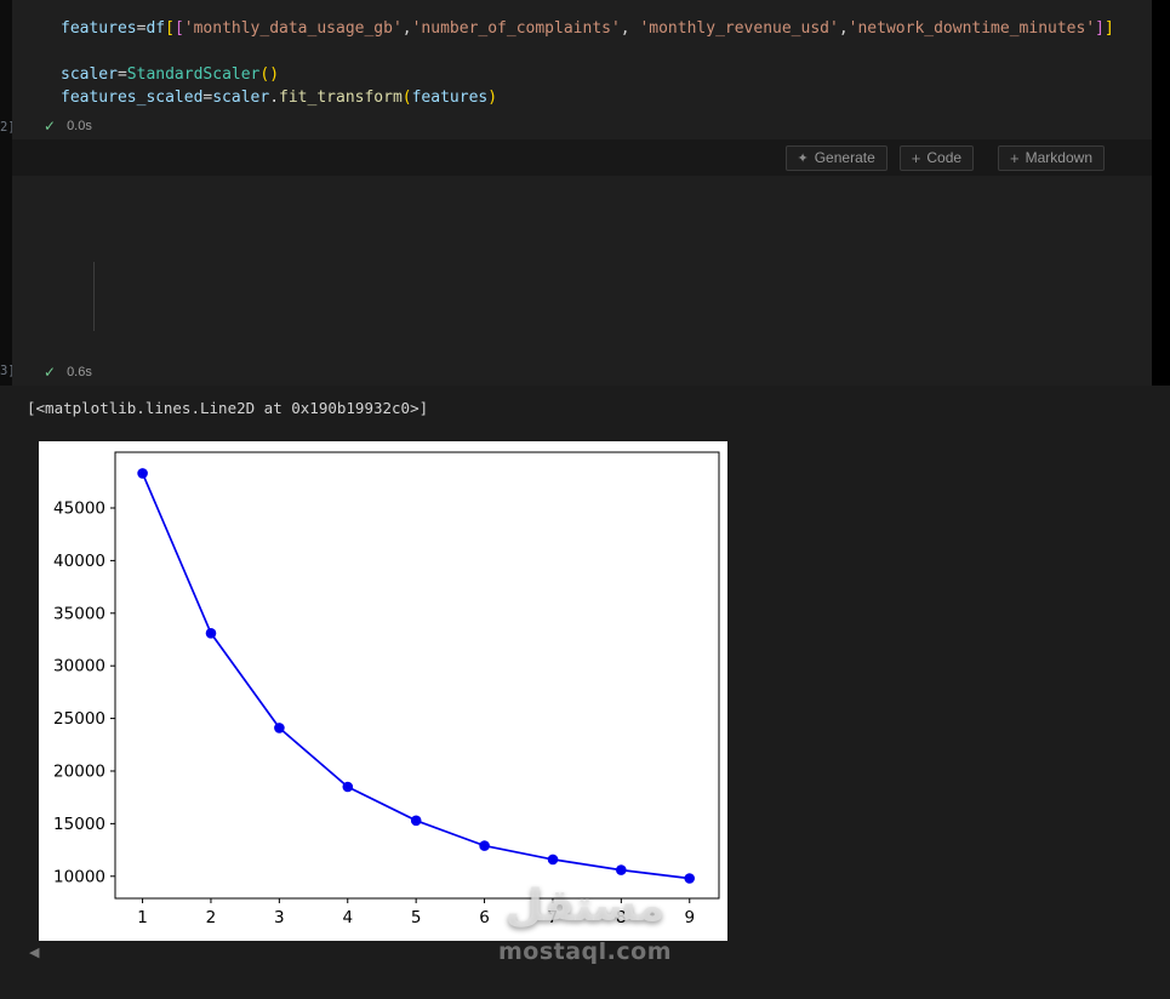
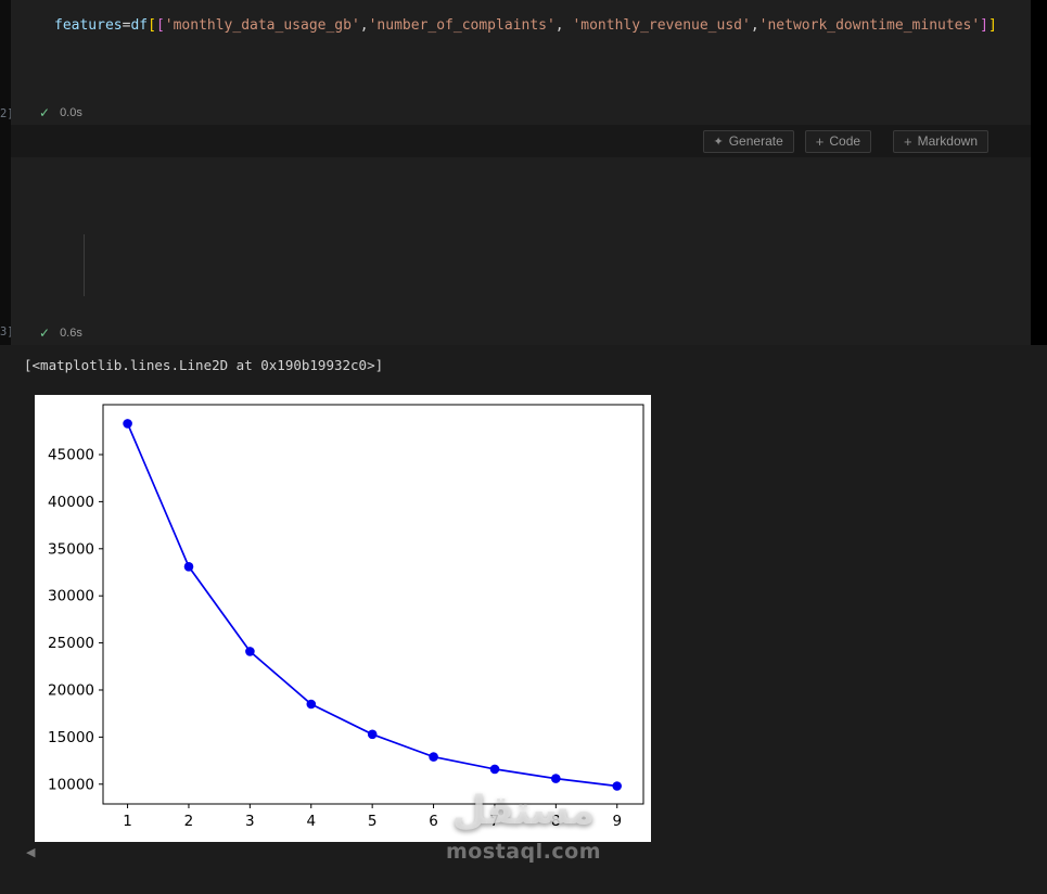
  features=df[['monthly_data_usage_gb','number_of_complaints', 'monthly_revenue_usd','network_downtime_minutes']]
- scaler=StandardScaler()
- features_scaled=scaler.fit_transform(features)
  ✓
  0.0s
  ✦
  Generate
  +
  Code
  +
  Markdown
  ✓
  0.6s
  [<matplotlib.lines.Line2D at 0x190b19932c0>]
  10000
  15000
  20000
  25000
  30000
  35000
  40000
  45000
  1
  2
  3
  4
  5
  6
  7
  8
  9
  مستقل
  mostaql.com
  ◀
